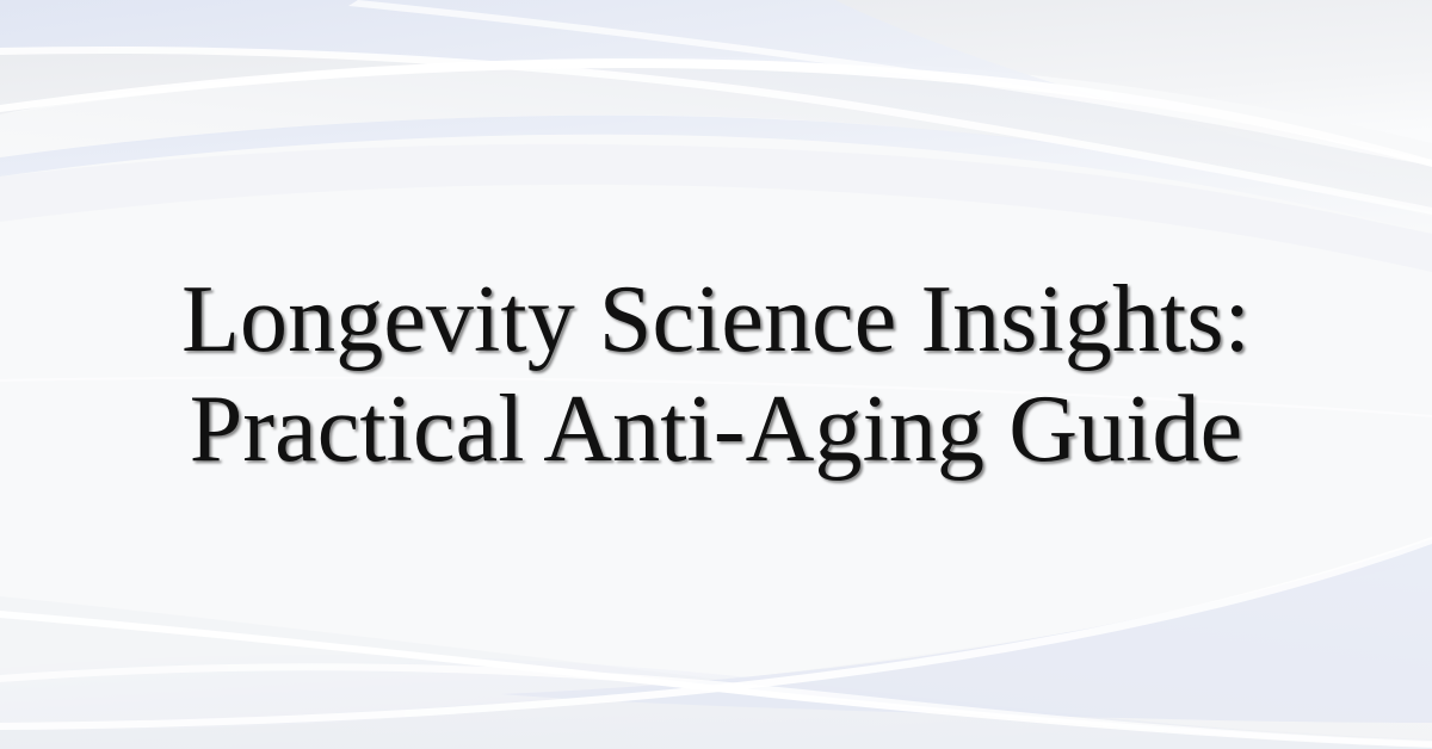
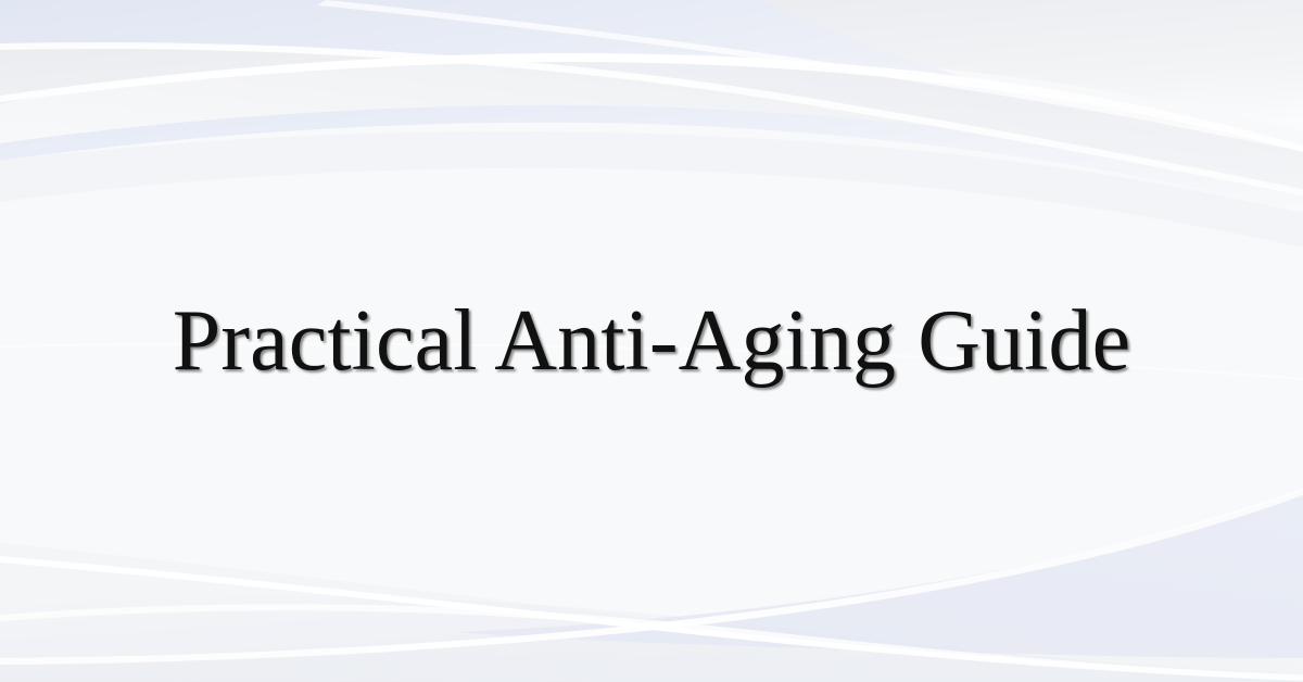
- Longevity Science Insights:
  Practical Anti-Aging Guide
